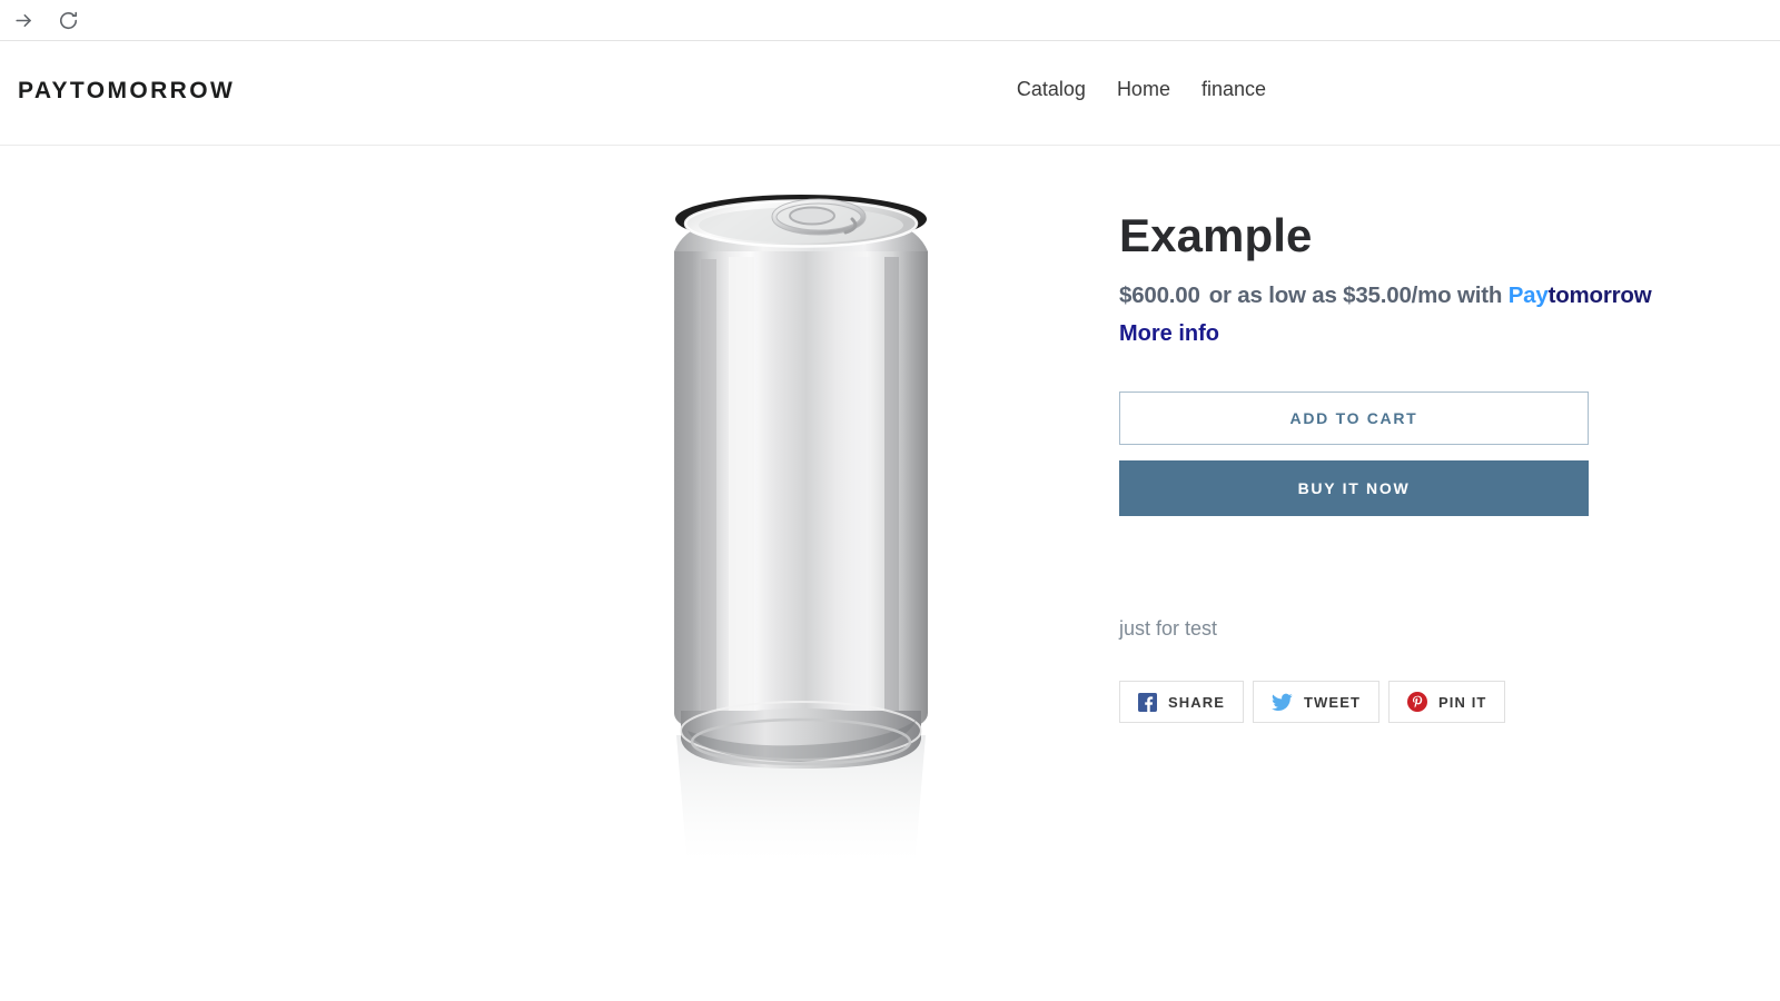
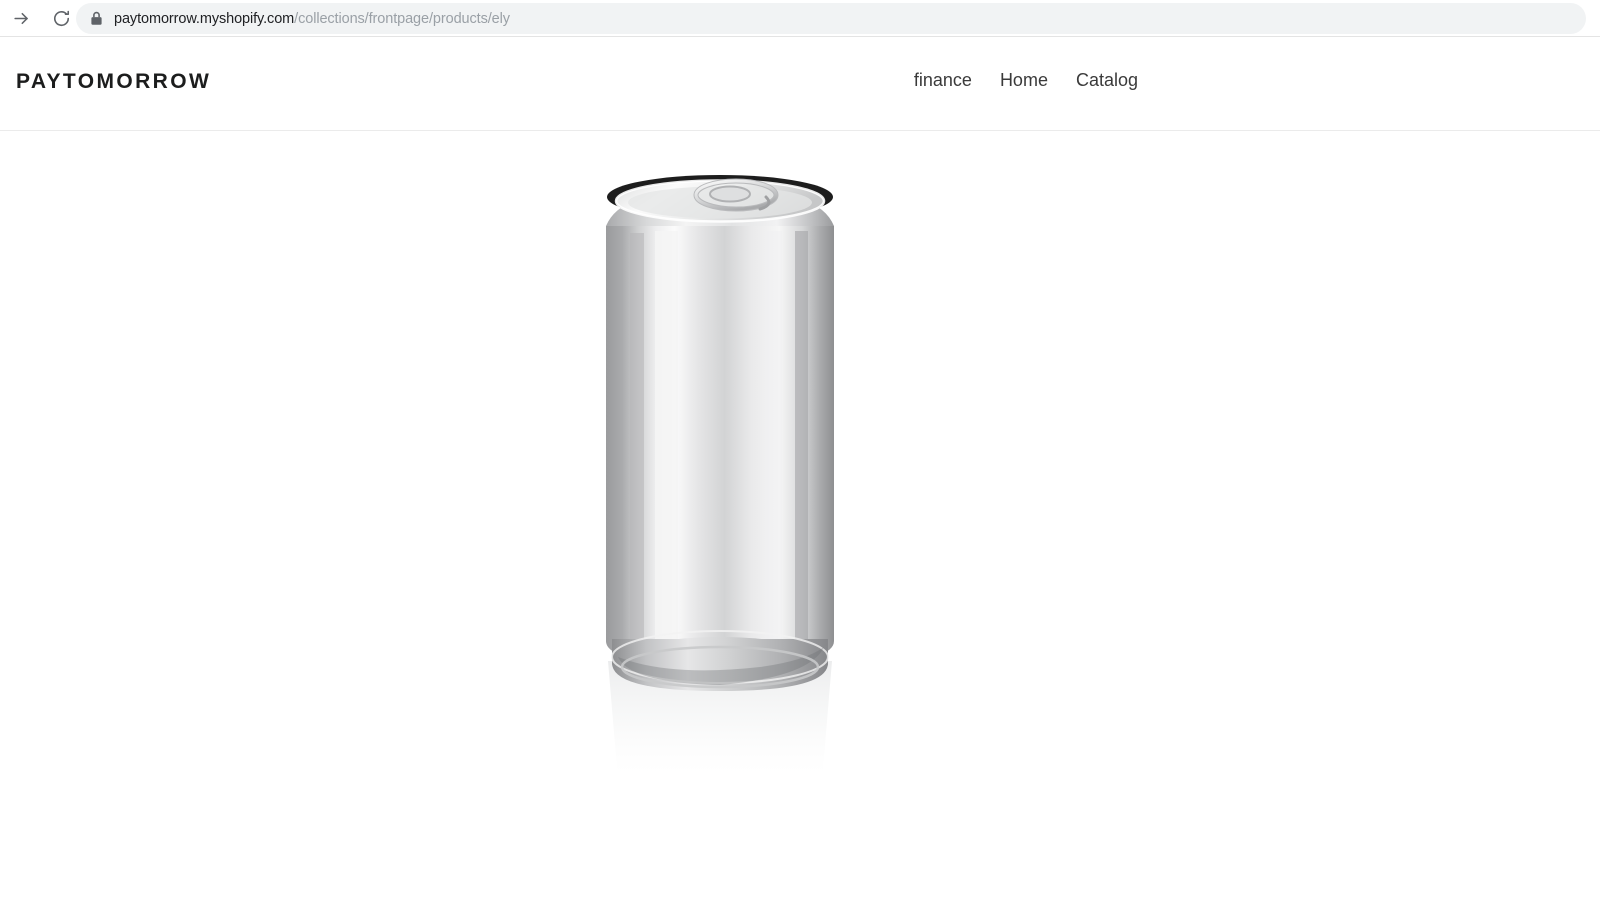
+ paytomorrow.myshopify.com/collections/frontpage/products/ely
  PAYTOMORROW
- Catalog
+ finance
  Home
- finance
+ Catalog
- Example
- $600.00 or as low as $35.00/mo with Paytomorrow
- More info
- ADD TO CART
- BUY IT NOW
- just for test
- SHARE
- TWEET
- PIN IT
